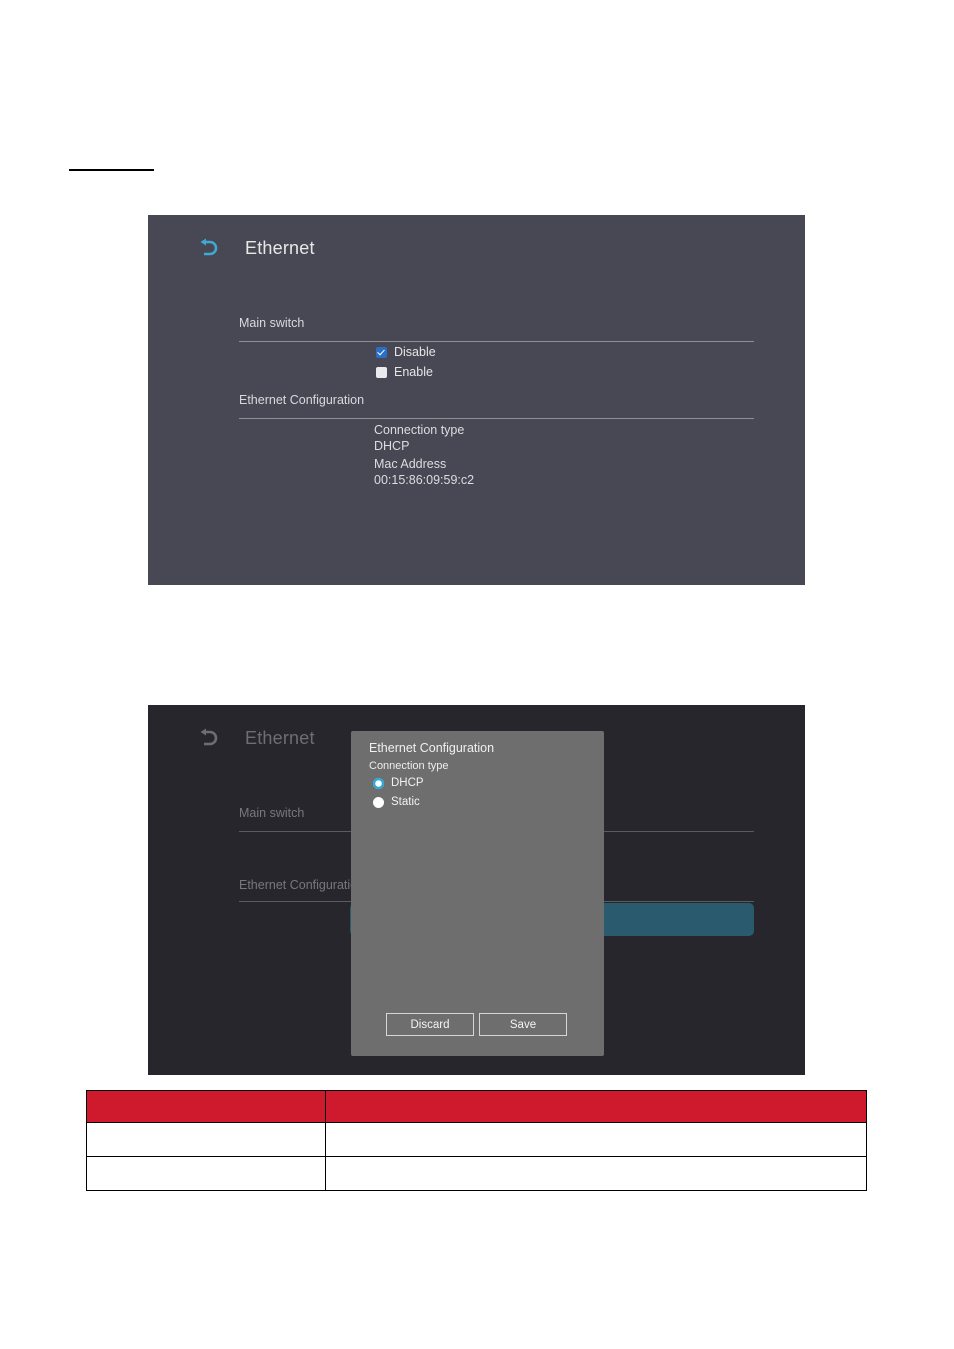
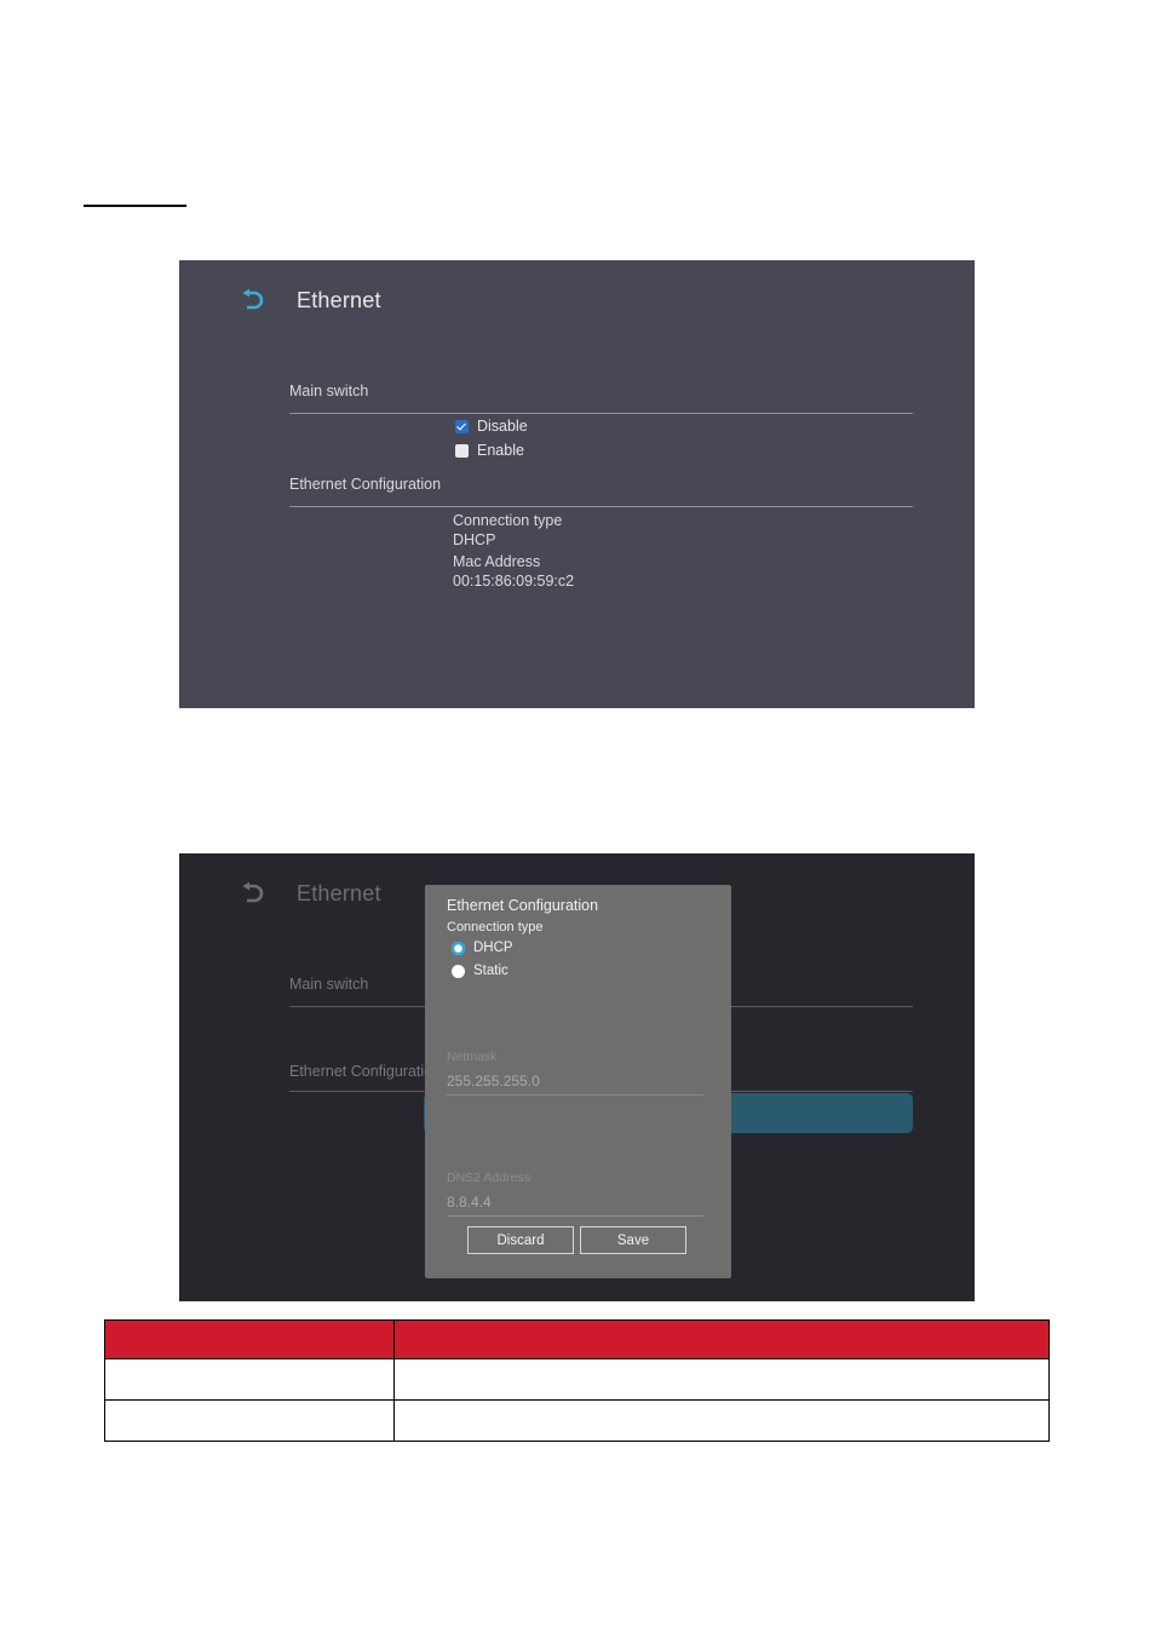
  Ethernet
  Main switch
  Disable
  Enable
  Ethernet Configuration
  Connection type
  DHCP
  Mac Address
  00:15:86:09:59:c2
  Ethernet
  Main switch
  Ethernet Configurati
  Ethernet Configuration
  Connection type
  DHCP
  Static
+ Netmask
+ 255.255.255.0
+ DNS2 Address
+ 8.8.4.4
  Discard
  Save
